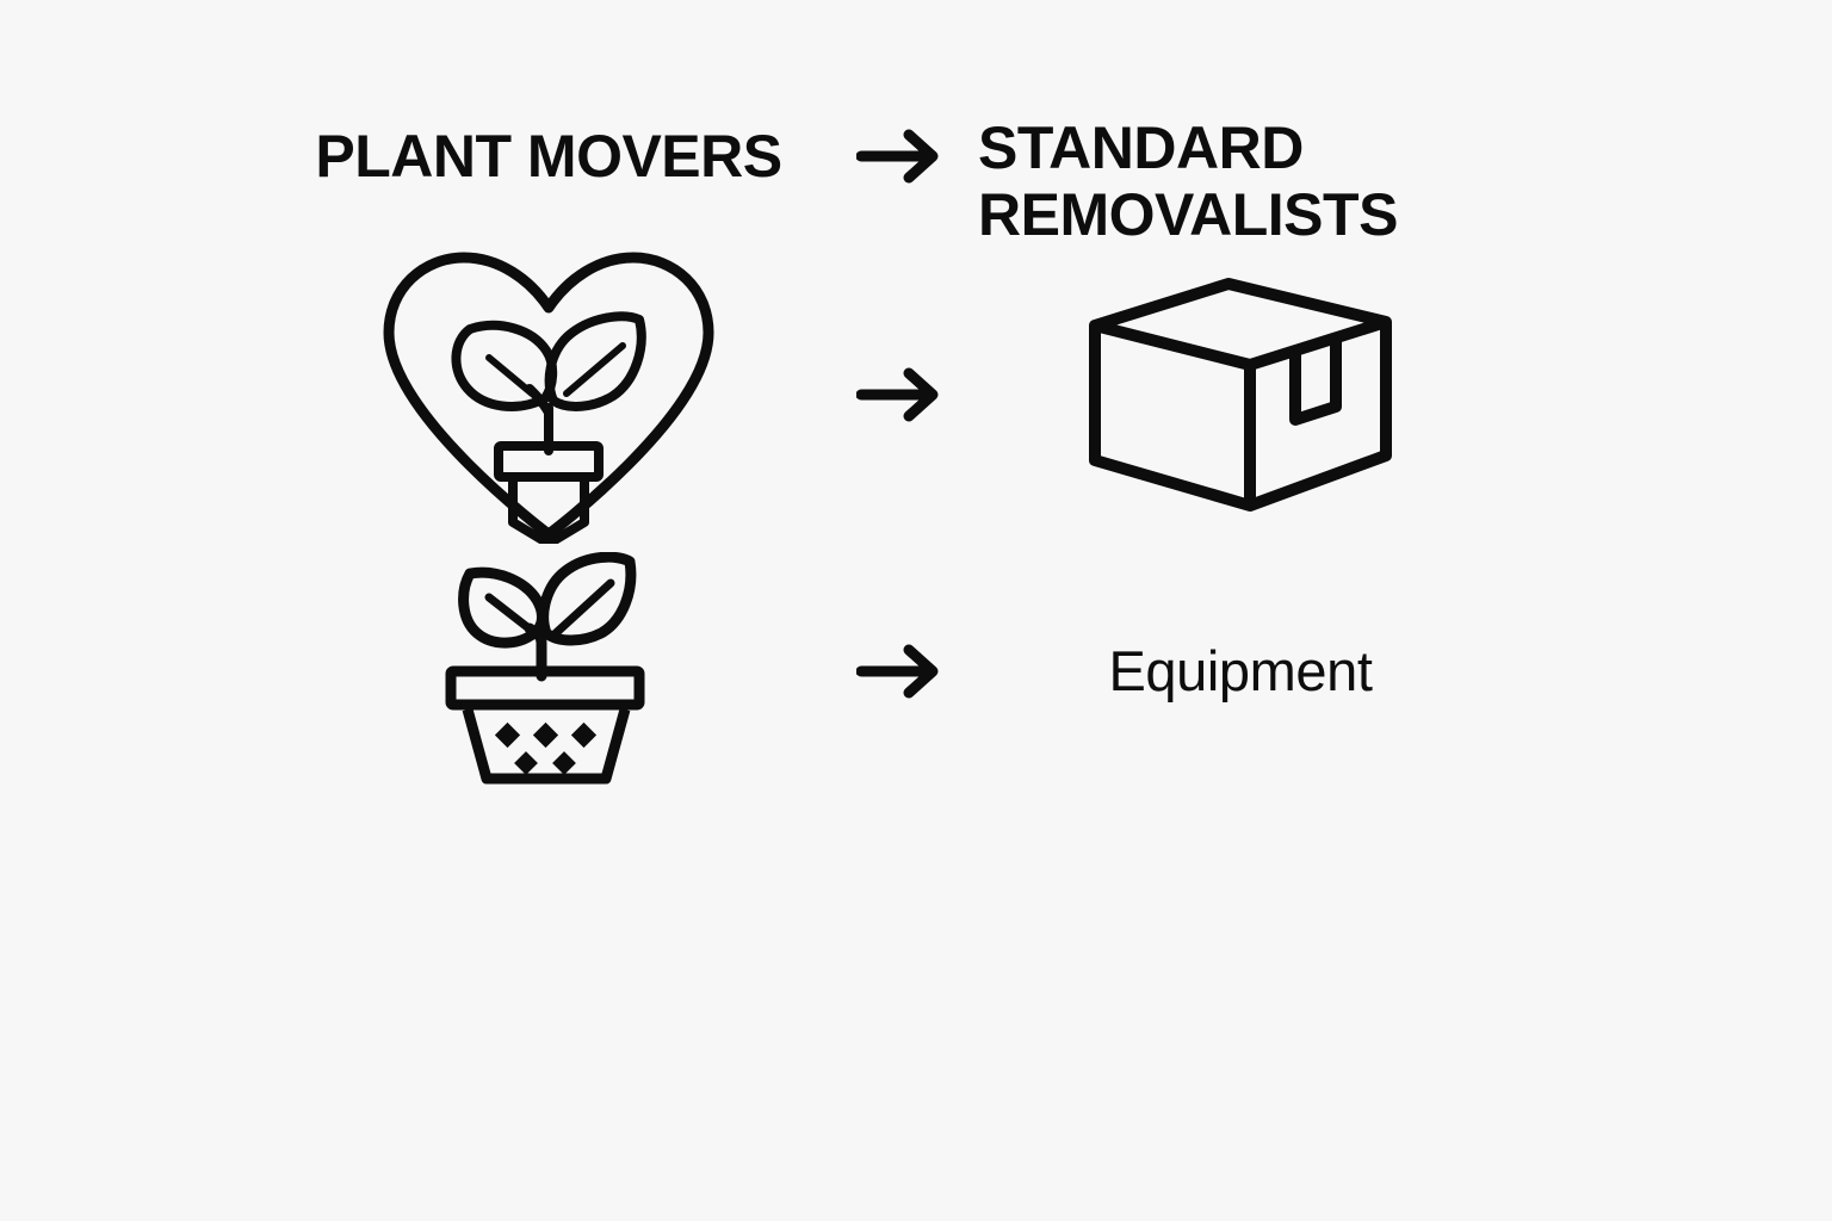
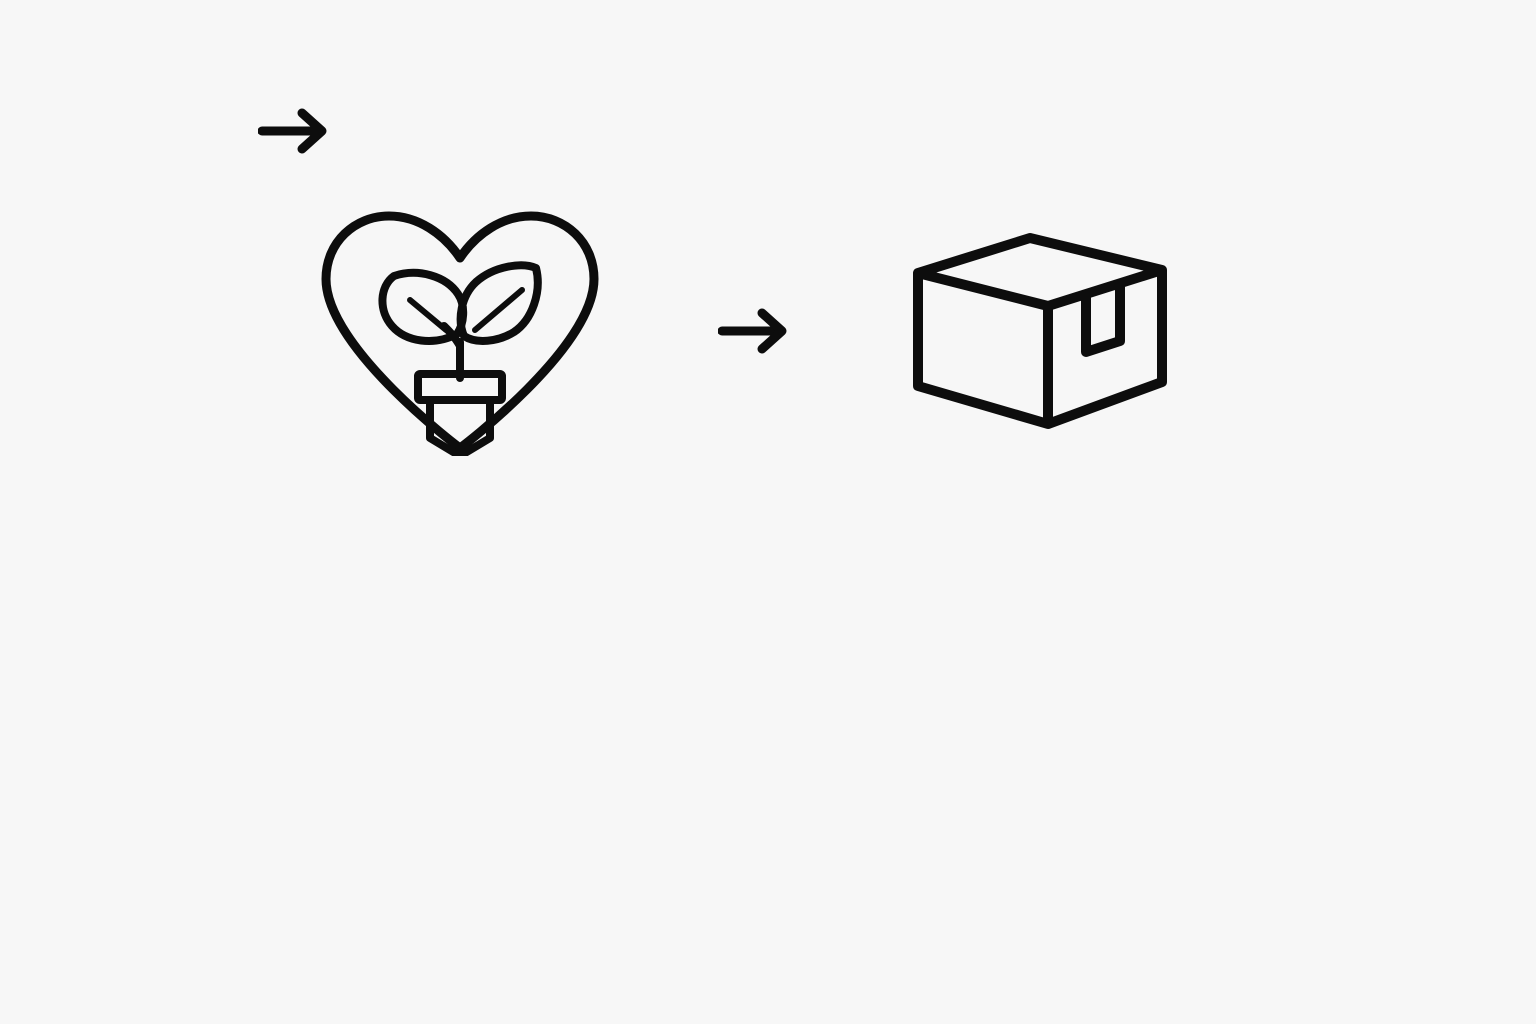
- PLANT MOVERS
- STANDARD
- REMOVALISTS
- Equipment
